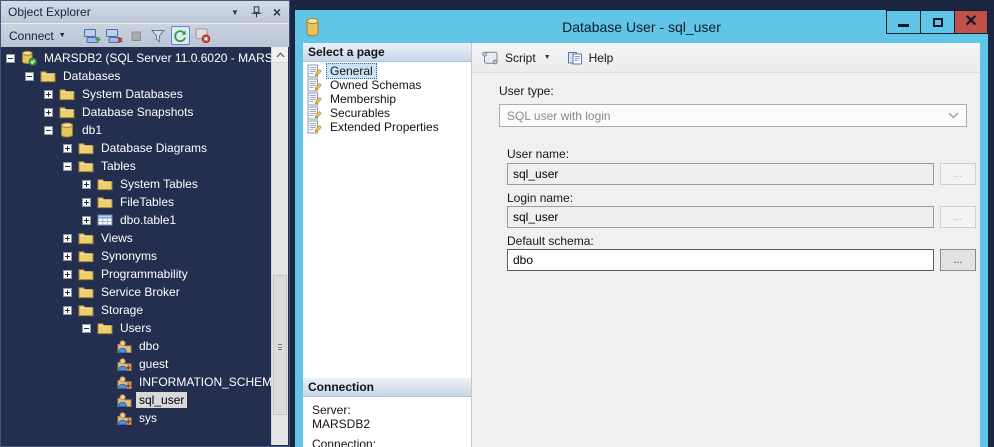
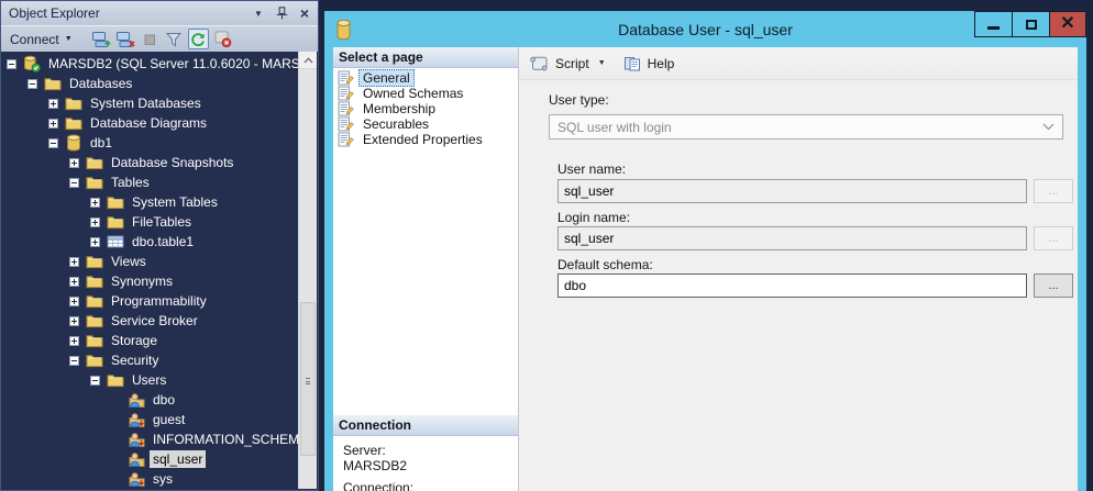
  Object Explorer
  ▼
  ×
  Connect
  MARSDB2 (SQL Server 11.0.6020 - MARS
  Databases
  System Databases
- Database Snapshots
+ Database Diagrams
  db1
- Database Diagrams
+ Database Snapshots
  Tables
  System Tables
  FileTables
  dbo.table1
  Views
  Synonyms
  Programmability
  Service Broker
  Storage
+ Security
  Users
  dbo
  guest
  INFORMATION_SCHEM
  sql_user
  sys
  Database User - sql_user
  ✕
  Select a page
  General
  Owned Schemas
  Membership
  Securables
  Extended Properties
  Connection
  Server:
  MARSDB2
  Connection:
  Script
  Help
  User type:
  SQL user with login
  User name:
  sql_user
  ...
  Login name:
  sql_user
  ...
  Default schema:
  dbo
  ...
